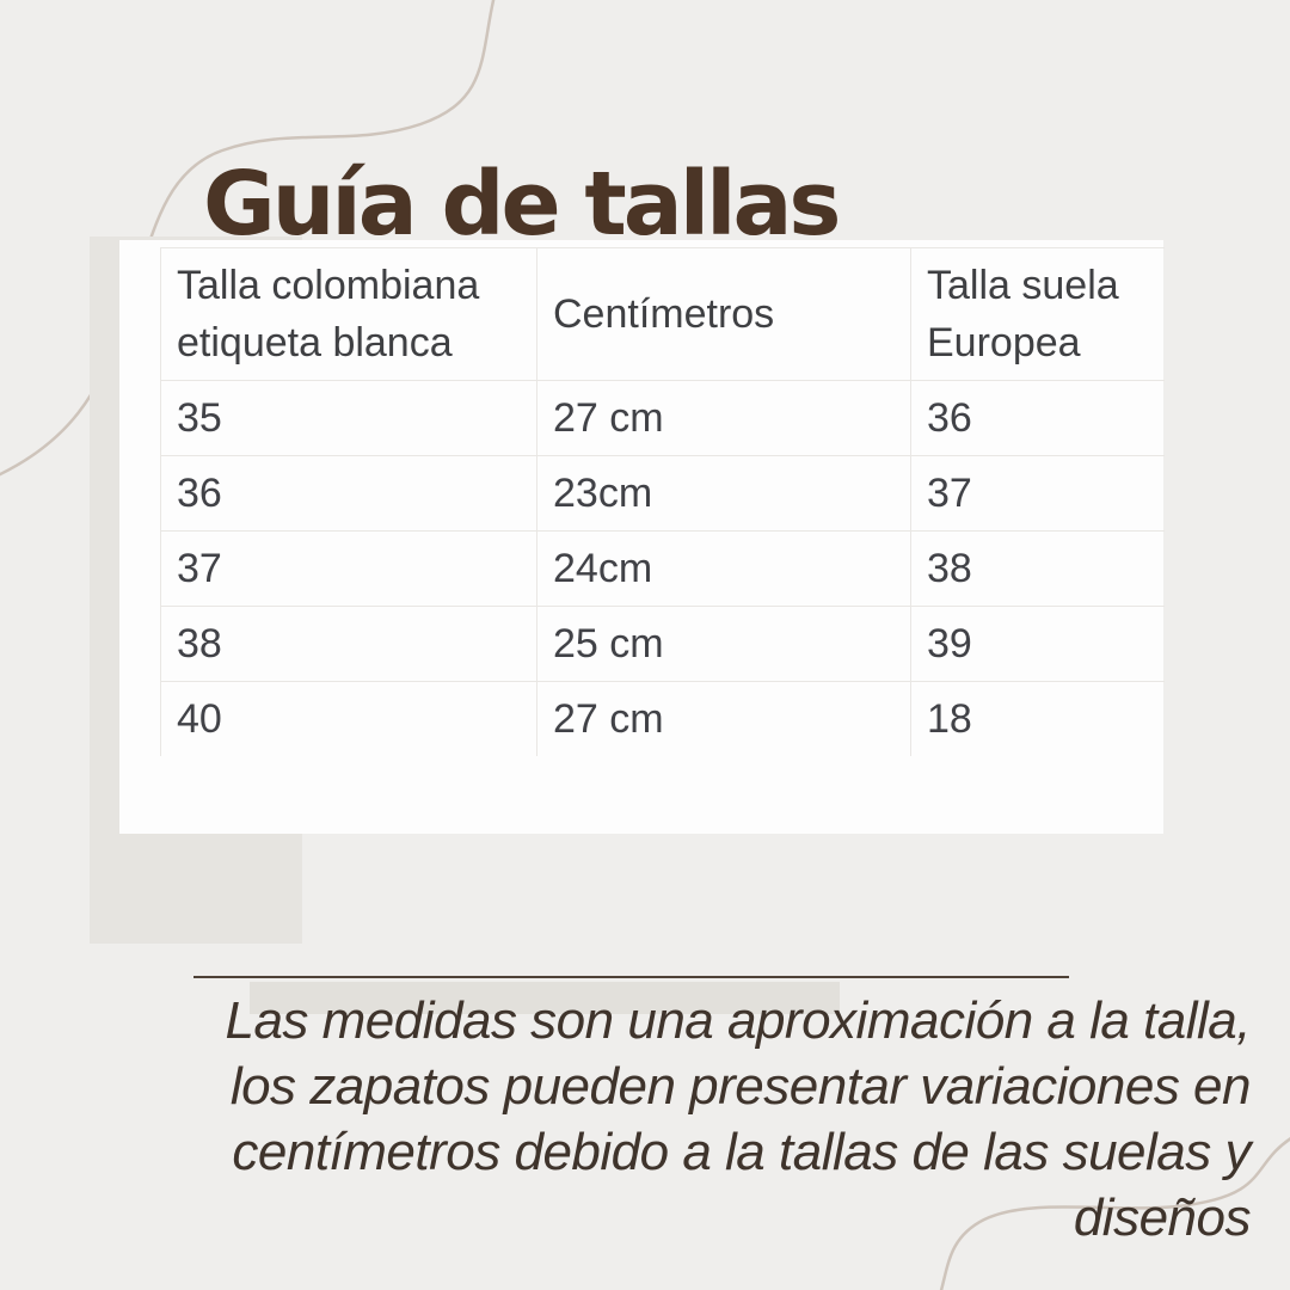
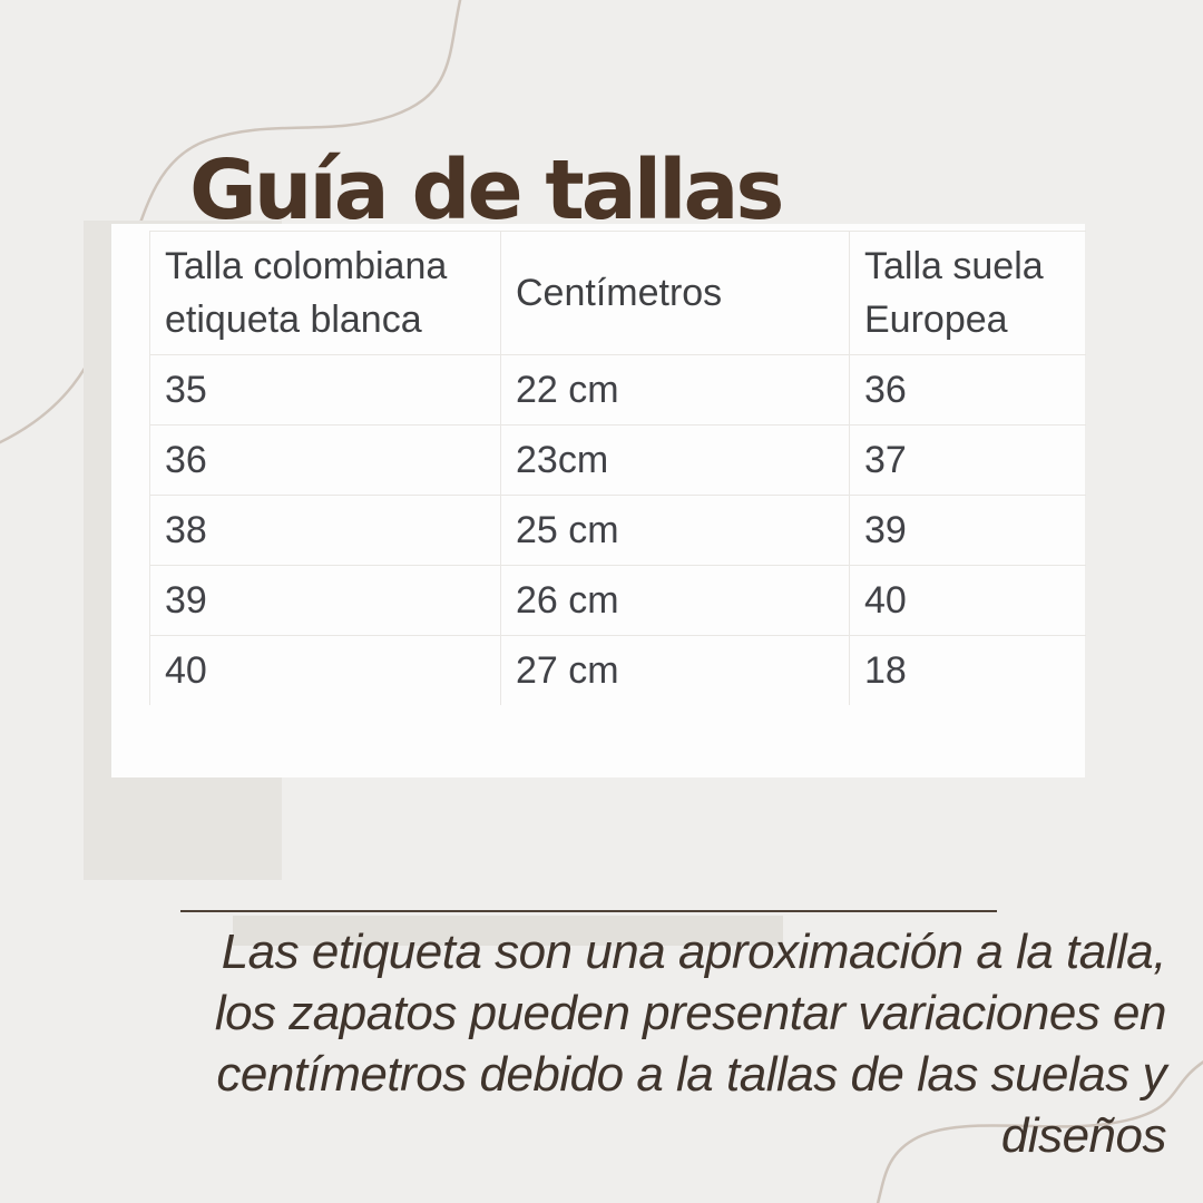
  Guía de tallas
  Talla colombiana etiqueta blanca	Centímetros	Talla suela Europea
- 35	27 cm	36
+ 35	22 cm	36
  36	23cm	37
- 37	24cm	38
  38	25 cm	39
+ 39	26 cm	40
  40	27 cm	18
- Las medidas son una aproximación a la talla,
+ Las etiqueta son una aproximación a la talla,
  los zapatos pueden presentar variaciones en
  centímetros debido a la tallas de las suelas y
  diseños
